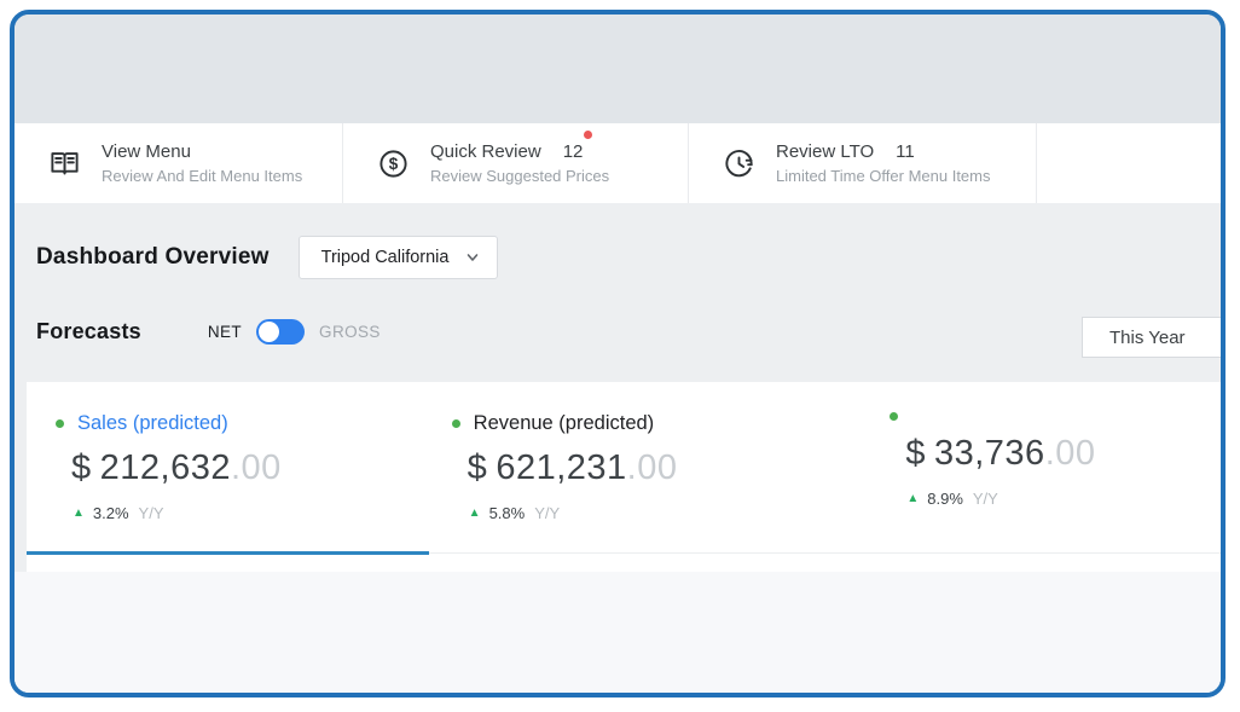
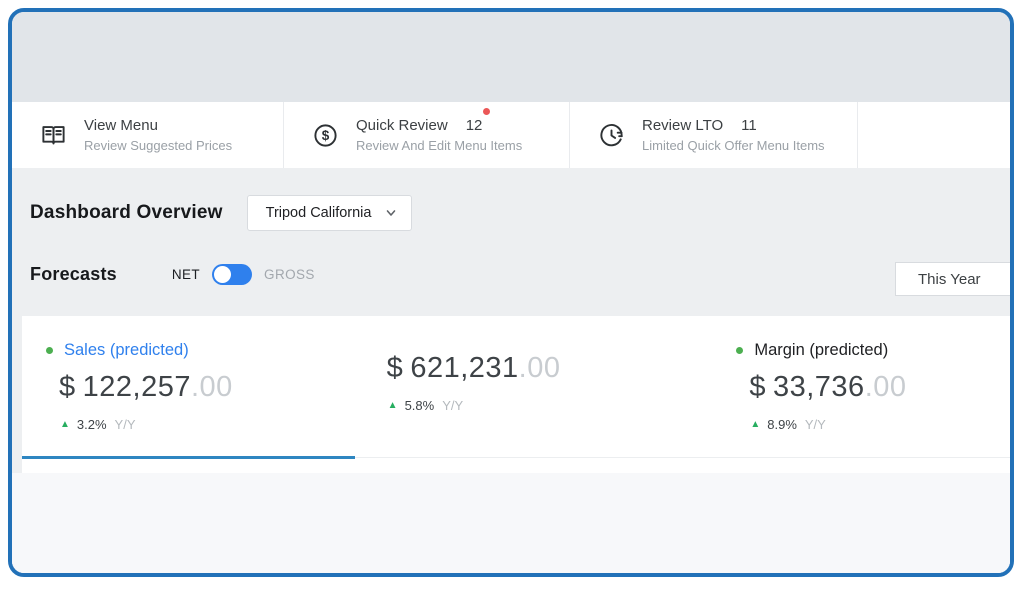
  View Menu
- Review And Edit Menu Items
+ Review Suggested Prices
  $
  Quick Review
  12
- Review Suggested Prices
+ Review And Edit Menu Items
  Review LTO
  11
- Limited Time Offer Menu Items
+ Limited Quick Offer Menu Items
  Dashboard Overview
  Tripod California
  Forecasts
  NET
  GROSS
  This Year
  Sales (predicted)
- $ 212,632.00
+ $ 122,257.00
  ▲
  3.2%
  Y/Y
- Revenue (predicted)
  $ 621,231.00
  ▲
  5.8%
  Y/Y
+ Margin (predicted)
  $ 33,736.00
  ▲
  8.9%
  Y/Y
